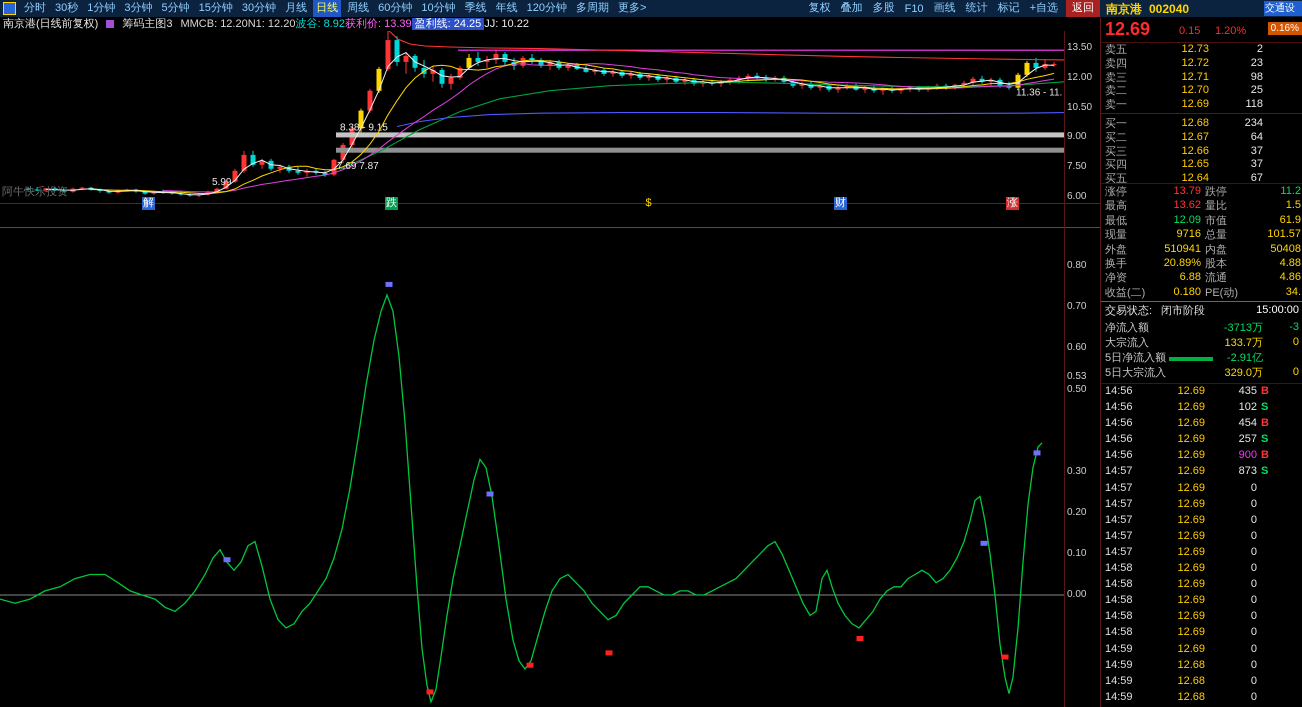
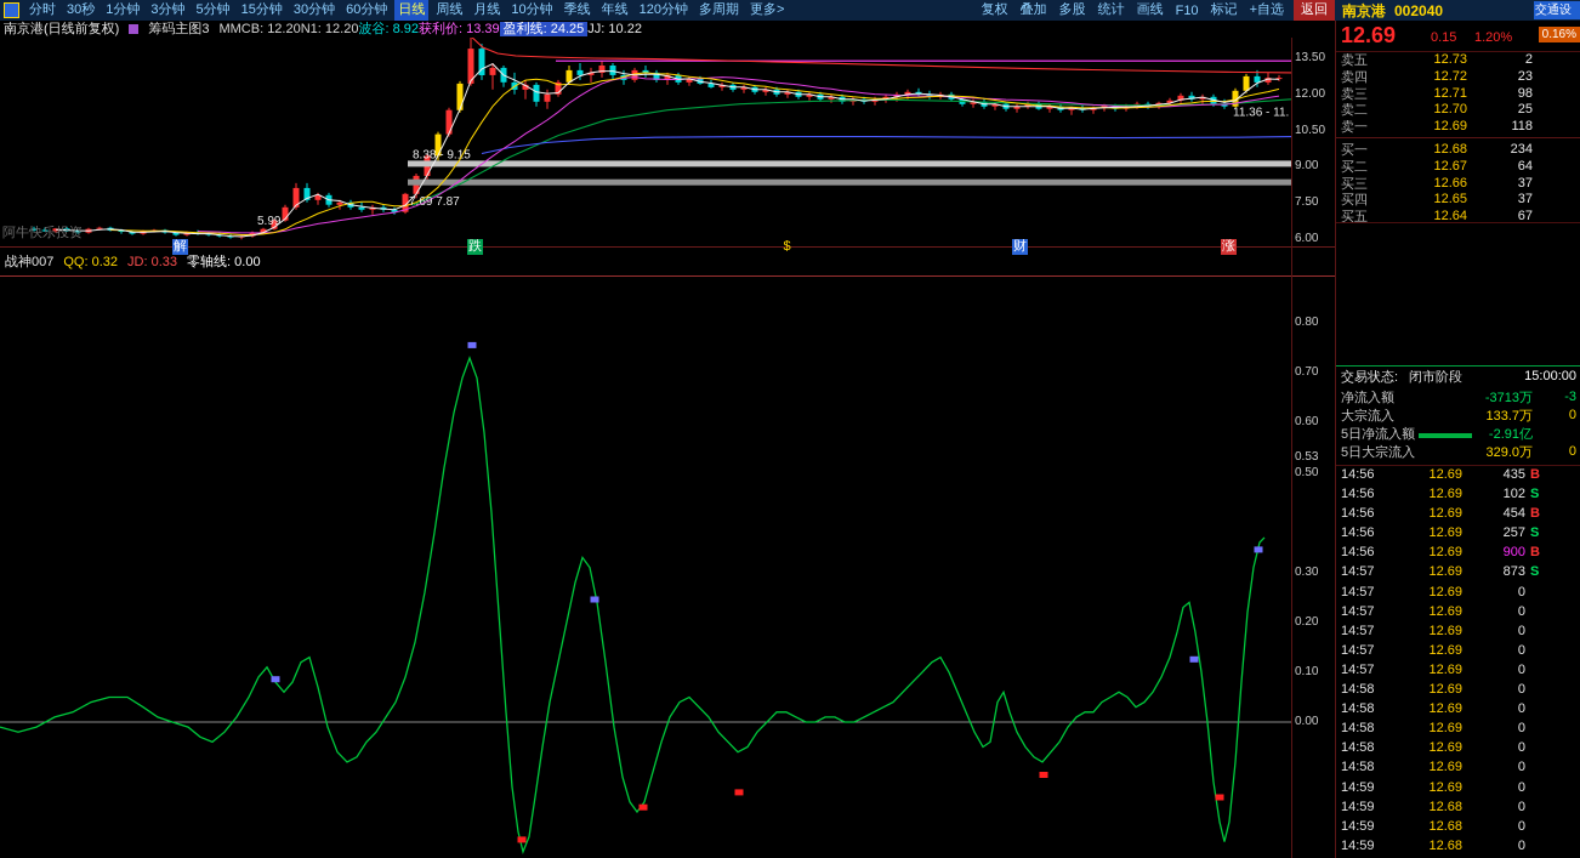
  分时
  30秒
  1分钟
  3分钟
  5分钟
  15分钟
  30分钟
- 月线
+ 60分钟
  日线
  周线
- 60分钟
+ 月线
  10分钟
  季线
  年线
  120分钟
  多周期
  更多>
  复权
  叠加
  多股
- F10
+ 统计
  画线
- 统计
+ F10
  标记
  +自选
  返回
  南京港 002040
  交通设
  南京港(日线前复权)
  筹码主图3
  MMCB: 12.20N1: 12.20波谷: 8.92获利价: 13.39 盈利线: 24.25 JJ: 10.22
  8.38 - 9.15
  11.36 - 11.
  7.69 7.87
  5.99
  阿牛快乐投资
  解
  跌
  $
  财
  涨
  13.50
  12.00
  10.50
  9.00
  7.50
  6.00
  0.80
  0.70
  0.60
  0.50
  0.53
  0.30
  0.20
  0.10
  0.00
+ 战神007
+ QQ: 0.32 JD: 0.33 零轴线: 0.00
  12.69
  0.15
  1.20%
  0.16%
  卖五
  12.73
  2
  卖四
  12.72
  23
  卖三
  12.71
  98
  卖二
  12.70
  25
  卖一
  12.69
  118
  买一
  12.68
  234
  买二
  12.67
  64
  买三
  12.66
  37
  买四
  12.65
  37
  买五
  12.64
  67
- 涨停
- 13.79
- 跌停
- 11.2
- 最高
- 13.62
- 量比
- 1.5
- 最低
- 12.09
- 市值
- 61.9
- 现量
- 9716
- 总量
- 101.57
- 外盘
- 510941
- 内盘
- 50408
- 换手
- 20.89%
- 股本
- 4.88
- 净资
- 6.88
- 流通
- 4.86
- 收益(二)
- 0.180
- PE(动)
- 34.
  交易状态:
  闭市阶段
  15:00:00
  净流入额
  -3713万
  -3
  大宗流入
  133.7万
  0
  5日净流入额
  -2.91亿
  5日大宗流入
  329.0万
  0
  14:56
  12.69
  435
  B
  14:56
  12.69
  102
  S
  14:56
  12.69
  454
  B
  14:56
  12.69
  257
  S
  14:56
  12.69
  900
  B
  14:57
  12.69
  873
  S
  14:57
  12.69
  0
  14:57
  12.69
  0
  14:57
  12.69
  0
  14:57
  12.69
  0
  14:57
  12.69
  0
  14:58
  12.69
  0
  14:58
  12.69
  0
  14:58
  12.69
  0
  14:58
  12.69
  0
  14:58
  12.69
  0
  14:59
  12.69
  0
  14:59
  12.68
  0
  14:59
  12.68
  0
  14:59
  12.68
  0
